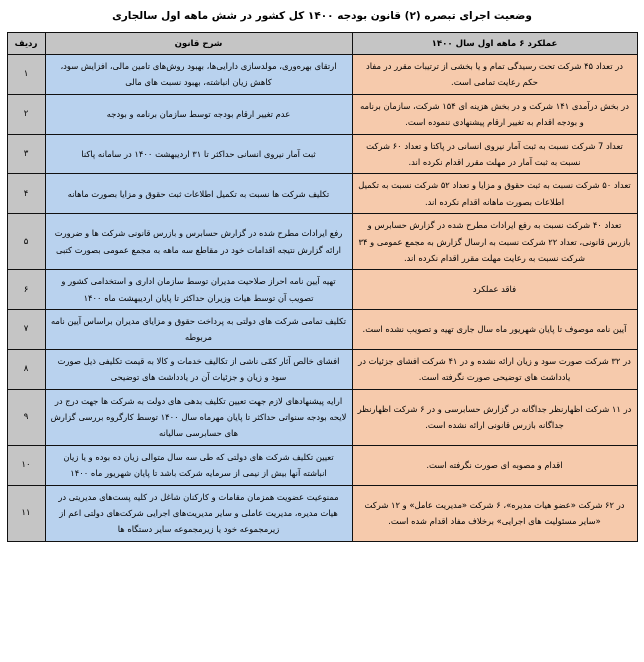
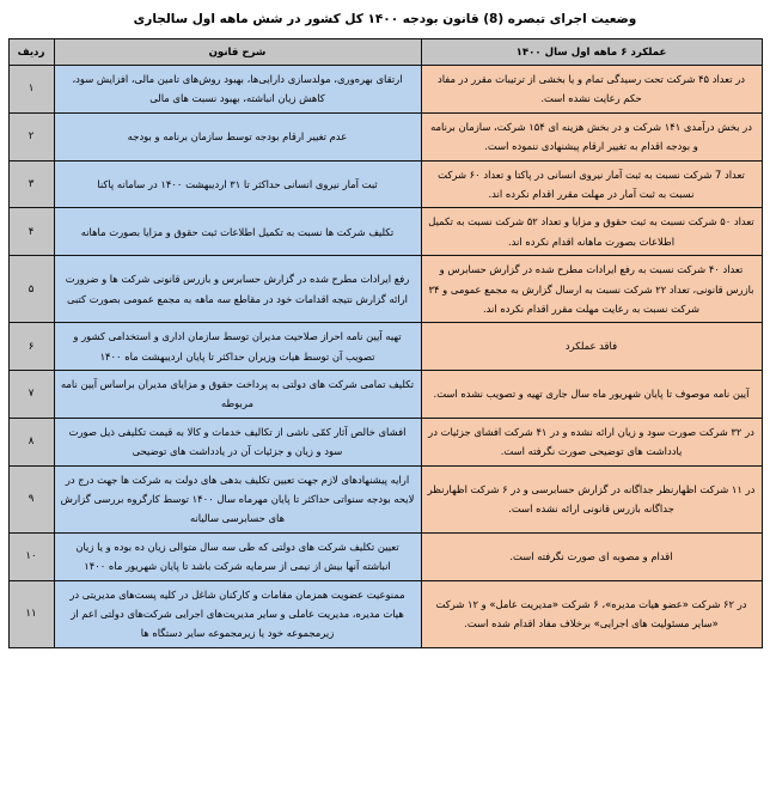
- وضعیت اجرای تبصره (۲) قانون بودجه ۱۴۰۰ کل کشور در شش ماهه اول سالجاری
+ وضعیت اجرای تبصره (8) قانون بودجه ۱۴۰۰ کل کشور در شش ماهه اول سالجاری
  عملکرد ۶ ماهه اول سال ۱۴۰۰	شرح قانون	ردیف
- در تعداد ۴۵ شرکت تحت رسیدگی تمام و یا بخشی از ترتیبات مقرر در مفاد حکم رعایت تمامی است.	ارتقای بهره‌وری، مولدسازی دارایی‌ها، بهبود روش‌های تامین مالی، افزایش سود، کاهش زیان انباشته، بهبود نسبت های مالی	۱
+ در تعداد ۴۵ شرکت تحت رسیدگی تمام و یا بخشی از ترتیبات مقرر در مفاد حکم رعایت نشده است.	ارتقای بهره‌وری، مولدسازی دارایی‌ها، بهبود روش‌های تامین مالی، افزایش سود، کاهش زیان انباشته، بهبود نسبت های مالی	۱
  در بخش درآمدی ۱۴۱ شرکت و در بخش هزینه ای ۱۵۴ شرکت، سازمان برنامه و بودجه اقدام به تغییر ارقام پیشنهادی ننموده است.	عدم تغییر ارقام بودجه توسط سازمان برنامه و بودجه	۲
  تعداد 7 شرکت نسبت به ثبت آمار نیروی انسانی در پاکتا و تعداد ۶۰ شرکت نسبت به ثبت آمار در مهلت مقرر اقدام نکرده اند.	ثبت آمار نیروی انسانی حداکثر تا ۳۱ اردیبهشت ۱۴۰۰ در سامانه پاکنا	۳
  تعداد ۵۰ شرکت نسبت به ثبت حقوق و مزایا و تعداد ۵۲ شرکت نسبت به تکمیل اطلاعات بصورت ماهانه اقدام نکرده اند.	تکلیف شرکت ها نسبت به تکمیل اطلاعات ثبت حقوق و مزایا بصورت ماهانه	۴
  تعداد ۴۰ شرکت نسبت به رفع ایرادات مطرح شده در گزارش حسابرس و بازرس قانونی، تعداد ۲۲ شرکت نسبت به ارسال گزارش به مجمع عمومی و ۳۴ شرکت نسبت به رعایت مهلت مقرر اقدام نکرده اند.	رفع ایرادات مطرح شده در گزارش حسابرس و بازرس قانونی شرکت ها و ضرورت ارائه گزارش نتیجه اقدامات خود در مقاطع سه ماهه به مجمع عمومی بصورت کتبی	۵
  فاقد عملکرد	تهیه آیین نامه احراز صلاحیت مدیران توسط سازمان اداری و استخدامی کشور و تصویب آن توسط هیات وزیران حداکثر تا پایان اردیبهشت ماه ۱۴۰۰	۶
  آیین نامه موصوف تا پایان شهریور ماه سال جاری تهیه و تصویب نشده است.	تکلیف تمامی شرکت های دولتی به پرداخت حقوق و مزایای مدیران براساس آیین نامه مربوطه	۷
  در ۳۲ شرکت صورت سود و زیان ارائه نشده و در ۴۱ شرکت افشای جزئیات در یادداشت های توضیحی صورت نگرفته است.	افشای خالص آثار کمّی ناشی از تکالیف خدمات و کالا به قیمت تکلیفی ذیل صورت سود و زیان و جزئیات آن در یادداشت های توضیحی	۸
  در ۱۱ شرکت اظهارنظر جداگانه در گزارش حسابرسی و در ۶ شرکت اظهارنظر جداگانه بازرس قانونی ارائه نشده است.	ارایه پیشنهادهای لازم جهت تعیین تکلیف بدهی های دولت به شرکت ها جهت درج در لایحه بودجه سنواتی حداکثر تا پایان مهرماه سال ۱۴۰۰ توسط کارگروه بررسی گزارش های حسابرسی سالیانه	۹
  اقدام و مصوبه ای صورت نگرفته است.	تعیین تکلیف شرکت های دولتی که طی سه سال متوالی زیان ده بوده و یا زیان انباشته آنها بیش از نیمی از سرمایه شرکت باشد تا پایان شهریور ماه ۱۴۰۰	۱۰
  در ۶۲ شرکت «عضو هیات مدیره»، ۶ شرکت «مدیریت عامل» و ۱۲ شرکت «سایر مسئولیت های اجرایی» برخلاف مفاد اقدام شده است.	ممنوعیت عضویت همزمان مقامات و کارکنان شاغل در کلیه پست‌های مدیریتی در هیات مدیره، مدیریت عاملی و سایر مدیریت‌های اجرایی شرکت‌های دولتی اعم از زیرمجموعه خود یا زیرمجموعه سایر دستگاه ها	۱۱
